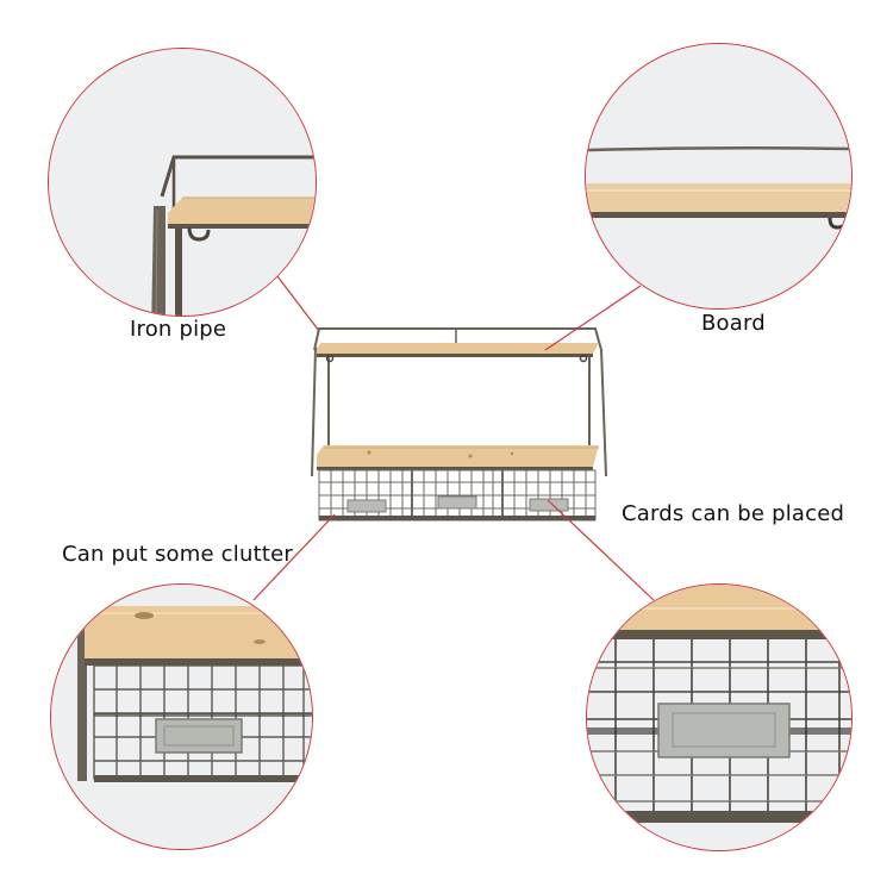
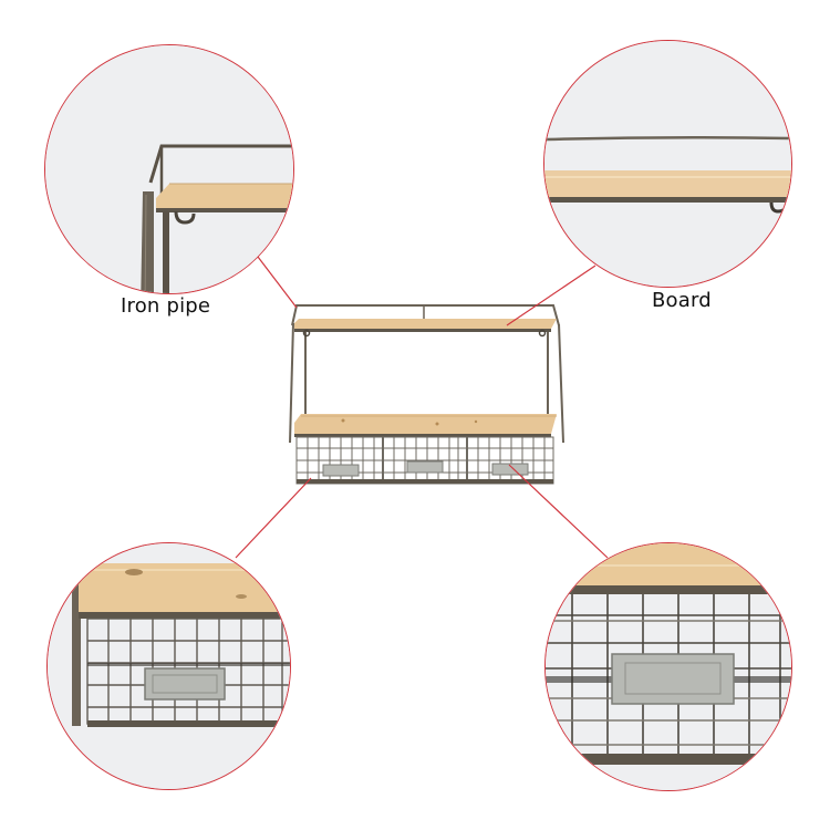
  Iron pipe
  Board
- Can put some clutter
- Cards can be placed
